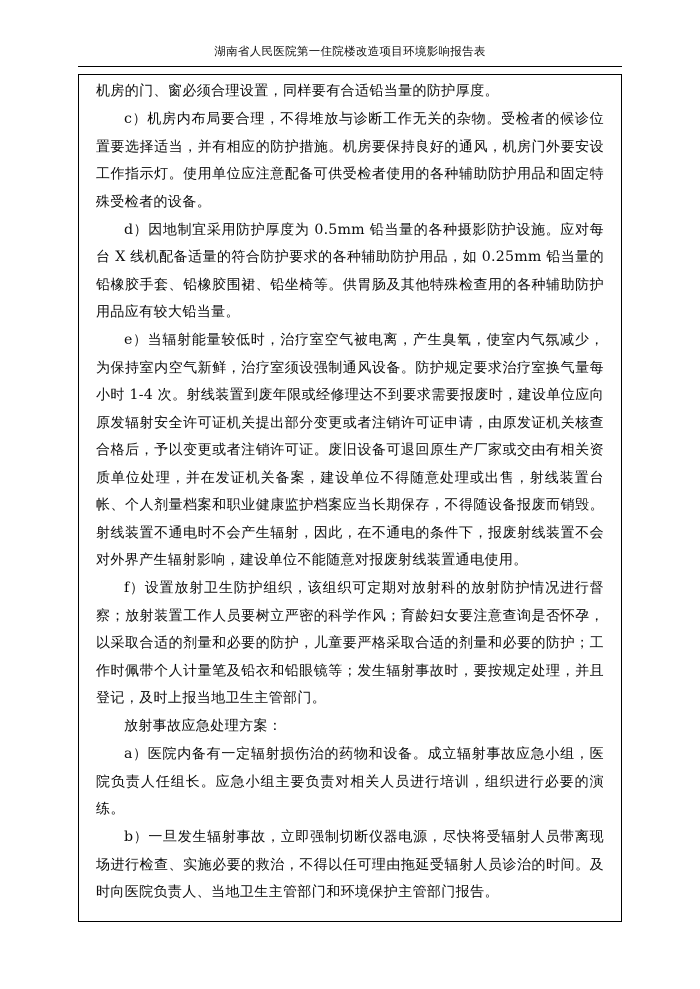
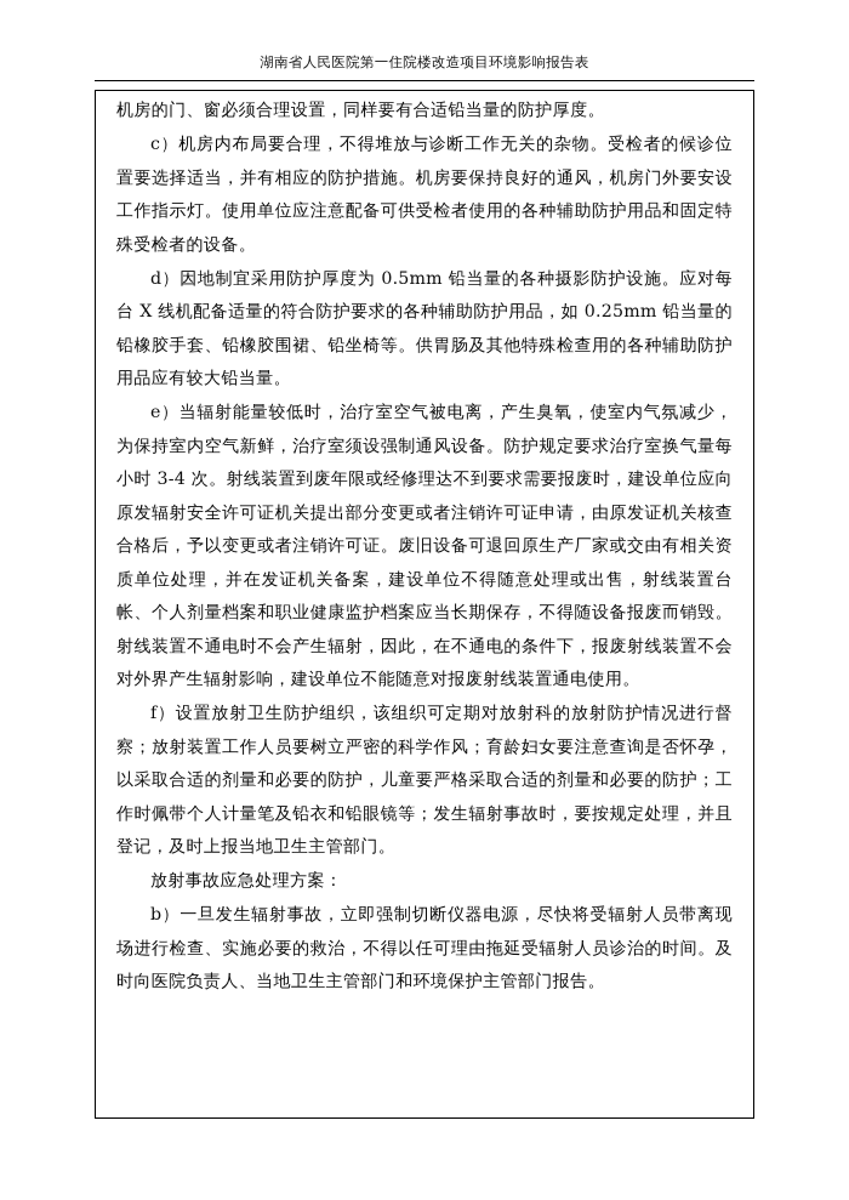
  湖南省人民医院第一住院楼改造项目环境影响报告表
  机房的门、窗必须合理设置，同样要有合适铅当量的防护厚度。
  c）机房内布局要合理，不得堆放与诊断工作无关的杂物。受检者的候诊位置要选择适当，并有相应的防护措施。机房要保持良好的通风，机房门外要安设工作指示灯。使用单位应注意配备可供受检者使用的各种辅助防护用品和固定特殊受检者的设备。
  d）因地制宜采用防护厚度为 0.5mm 铅当量的各种摄影防护设施。应对每台 X 线机配备适量的符合防护要求的各种辅助防护用品，如 0.25mm 铅当量的铅橡胶手套、铅橡胶围裙、铅坐椅等。供胃肠及其他特殊检查用的各种辅助防护用品应有较大铅当量。
- e）当辐射能量较低时，治疗室空气被电离，产生臭氧，使室内气氛减少，为保持室内空气新鲜，治疗室须设强制通风设备。防护规定要求治疗室换气量每小时 1-4 次。射线装置到废年限或经修理达不到要求需要报废时，建设单位应向原发辐射安全许可证机关提出部分变更或者注销许可证申请，由原发证机关核查合格后，予以变更或者注销许可证。废旧设备可退回原生产厂家或交由有相关资质单位处理，并在发证机关备案，建设单位不得随意处理或出售，射线装置台帐、个人剂量档案和职业健康监护档案应当长期保存，不得随设备报废而销毁。射线装置不通电时不会产生辐射，因此，在不通电的条件下，报废射线装置不会对外界产生辐射影响，建设单位不能随意对报废射线装置通电使用。
+ e）当辐射能量较低时，治疗室空气被电离，产生臭氧，使室内气氛减少，为保持室内空气新鲜，治疗室须设强制通风设备。防护规定要求治疗室换气量每小时 3-4 次。射线装置到废年限或经修理达不到要求需要报废时，建设单位应向原发辐射安全许可证机关提出部分变更或者注销许可证申请，由原发证机关核查合格后，予以变更或者注销许可证。废旧设备可退回原生产厂家或交由有相关资质单位处理，并在发证机关备案，建设单位不得随意处理或出售，射线装置台帐、个人剂量档案和职业健康监护档案应当长期保存，不得随设备报废而销毁。射线装置不通电时不会产生辐射，因此，在不通电的条件下，报废射线装置不会对外界产生辐射影响，建设单位不能随意对报废射线装置通电使用。
  f）设置放射卫生防护组织，该组织可定期对放射科的放射防护情况进行督察；放射装置工作人员要树立严密的科学作风；育龄妇女要注意查询是否怀孕，以采取合适的剂量和必要的防护，儿童要严格采取合适的剂量和必要的防护；工作时佩带个人计量笔及铅衣和铅眼镜等；发生辐射事故时，要按规定处理，并且登记，及时上报当地卫生主管部门。
  放射事故应急处理方案：
- a）医院内备有一定辐射损伤治的药物和设备。成立辐射事故应急小组，医院负责人任组长。应急小组主要负责对相关人员进行培训，组织进行必要的演练。
  b）一旦发生辐射事故，立即强制切断仪器电源，尽快将受辐射人员带离现场进行检查、实施必要的救治，不得以任可理由拖延受辐射人员诊治的时间。及时向医院负责人、当地卫生主管部门和环境保护主管部门报告。
